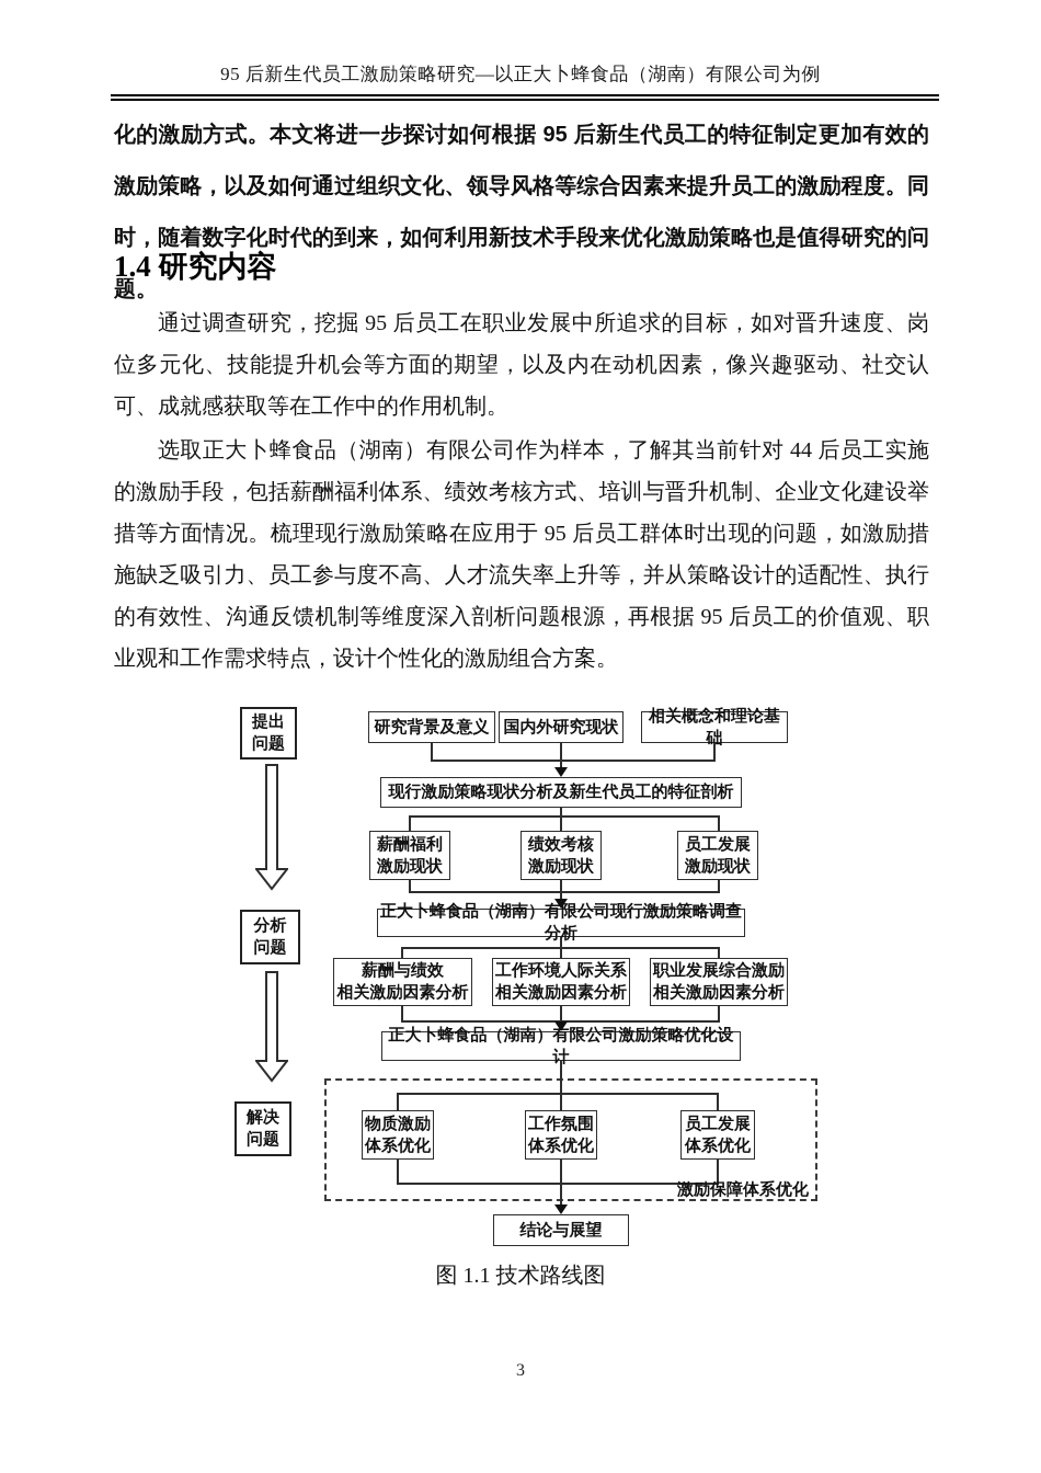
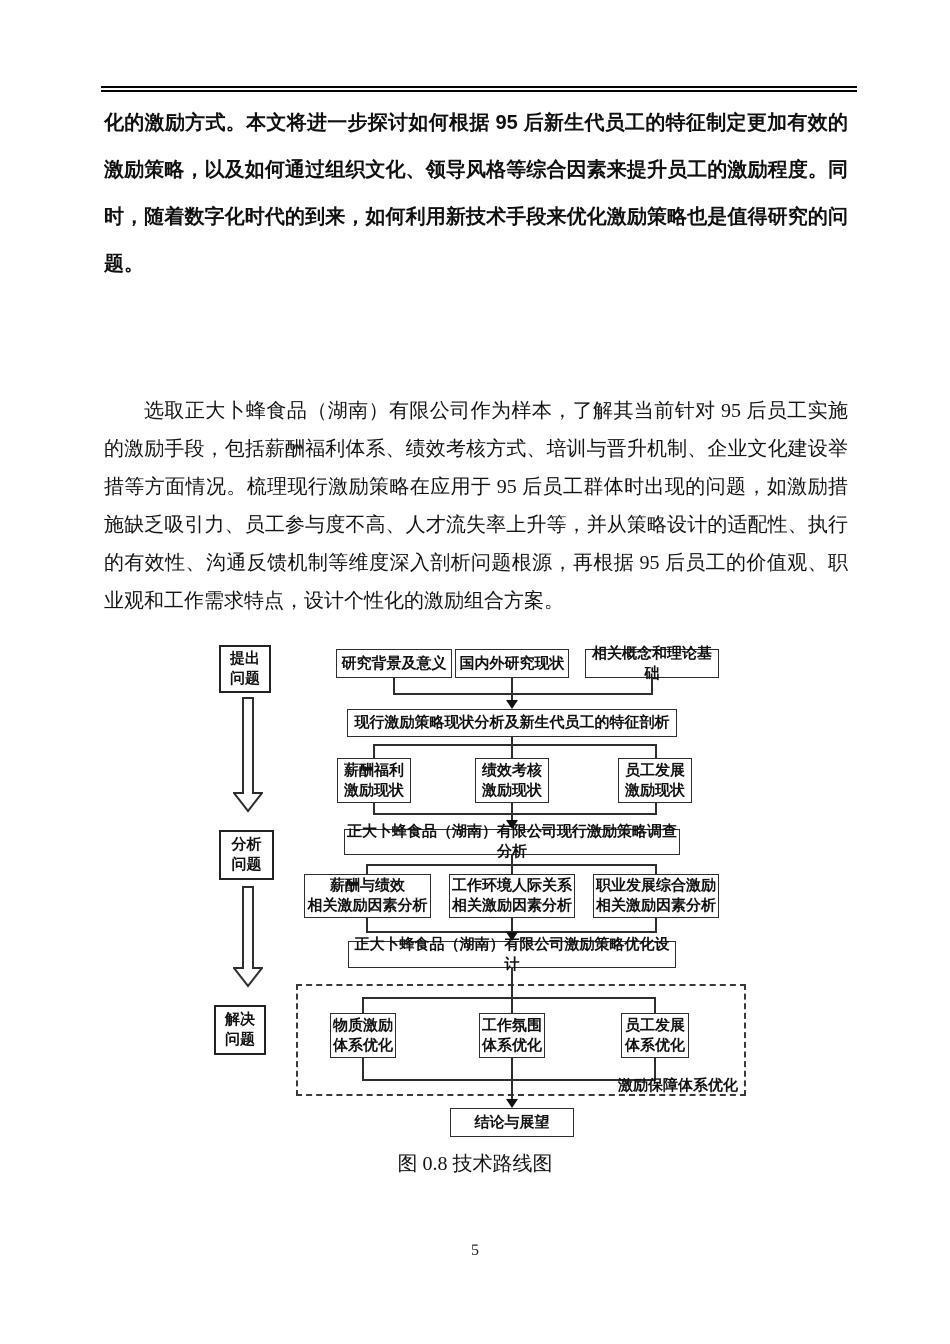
- 95 后新生代员工激励策略研究—以正大卜蜂食品（湖南）有限公司为例
  化的激励方式。本文将进一步探讨如何根据 95 后新生代员工的特征制定更加有效的激励策略，以及如何通过组织文化、领导风格等综合因素来提升员工的激励程度。同时，随着数字化时代的到来，如何利用新技术手段来优化激励策略也是值得研究的问题。
- 1.4 研究内容
- 通过调查研究，挖掘 95 后员工在职业发展中所追求的目标，如对晋升速度、岗位多元化、技能提升机会等方面的期望，以及内在动机因素，像兴趣驱动、社交认可、成就感获取等在工作中的作用机制。
- 选取正大卜蜂食品（湖南）有限公司作为样本，了解其当前针对 44 后员工实施的激励手段，包括薪酬福利体系、绩效考核方式、培训与晋升机制、企业文化建设举措等方面情况。梳理现行激励策略在应用于 95 后员工群体时出现的问题，如激励措施缺乏吸引力、员工参与度不高、人才流失率上升等，并从策略设计的适配性、执行的有效性、沟通反馈机制等维度深入剖析问题根源，再根据 95 后员工的价值观、职业观和工作需求特点，设计个性化的激励组合方案。
+ 选取正大卜蜂食品（湖南）有限公司作为样本，了解其当前针对 95 后员工实施的激励手段，包括薪酬福利体系、绩效考核方式、培训与晋升机制、企业文化建设举措等方面情况。梳理现行激励策略在应用于 95 后员工群体时出现的问题，如激励措施缺乏吸引力、员工参与度不高、人才流失率上升等，并从策略设计的适配性、执行的有效性、沟通反馈机制等维度深入剖析问题根源，再根据 95 后员工的价值观、职业观和工作需求特点，设计个性化的激励组合方案。
  提出
  问题
  分析
  问题
  解决
  问题
  研究背景及意义
  国内外研究现状
  相关概念和理论基础
  现行激励策略现状分析及新生代员工的特征剖析
  薪酬福利
  激励现状
  绩效考核
  激励现状
  员工发展
  激励现状
  正大卜蜂食品（湖南）有限公司现行激励策略调查分析
  薪酬与绩效
  相关激励因素分析
  工作环境人际关系
  相关激励因素分析
  职业发展综合激励
  相关激励因素分析
  正大卜蜂食品（湖南）有限公司激励策略优化设计
  物质激励
  体系优化
  工作氛围
  体系优化
  员工发展
  体系优化
  激励保障体系优化
  结论与展望
- 图 1.1 技术路线图
+ 图 0.8 技术路线图
- 3
+ 5
